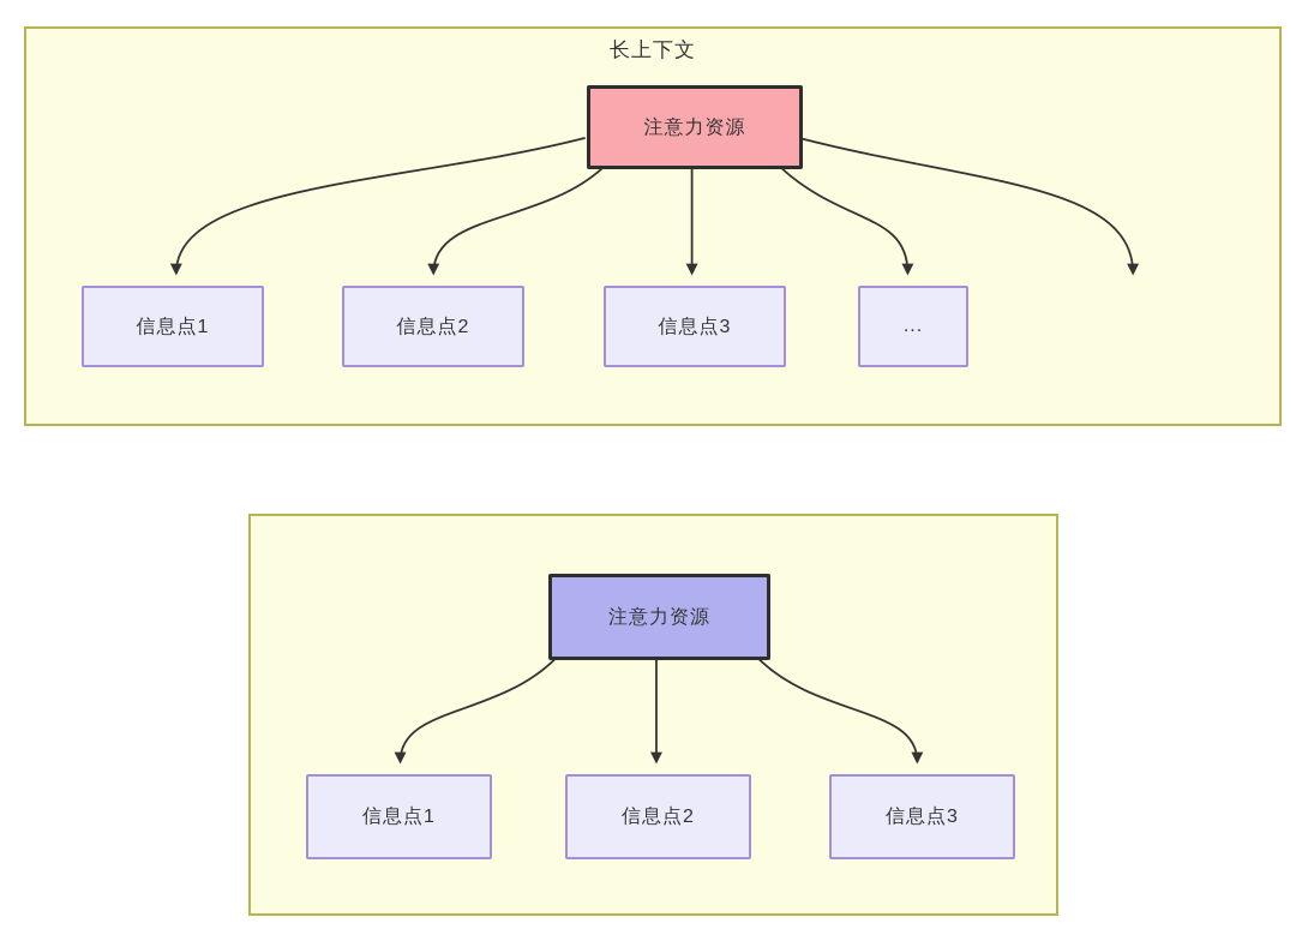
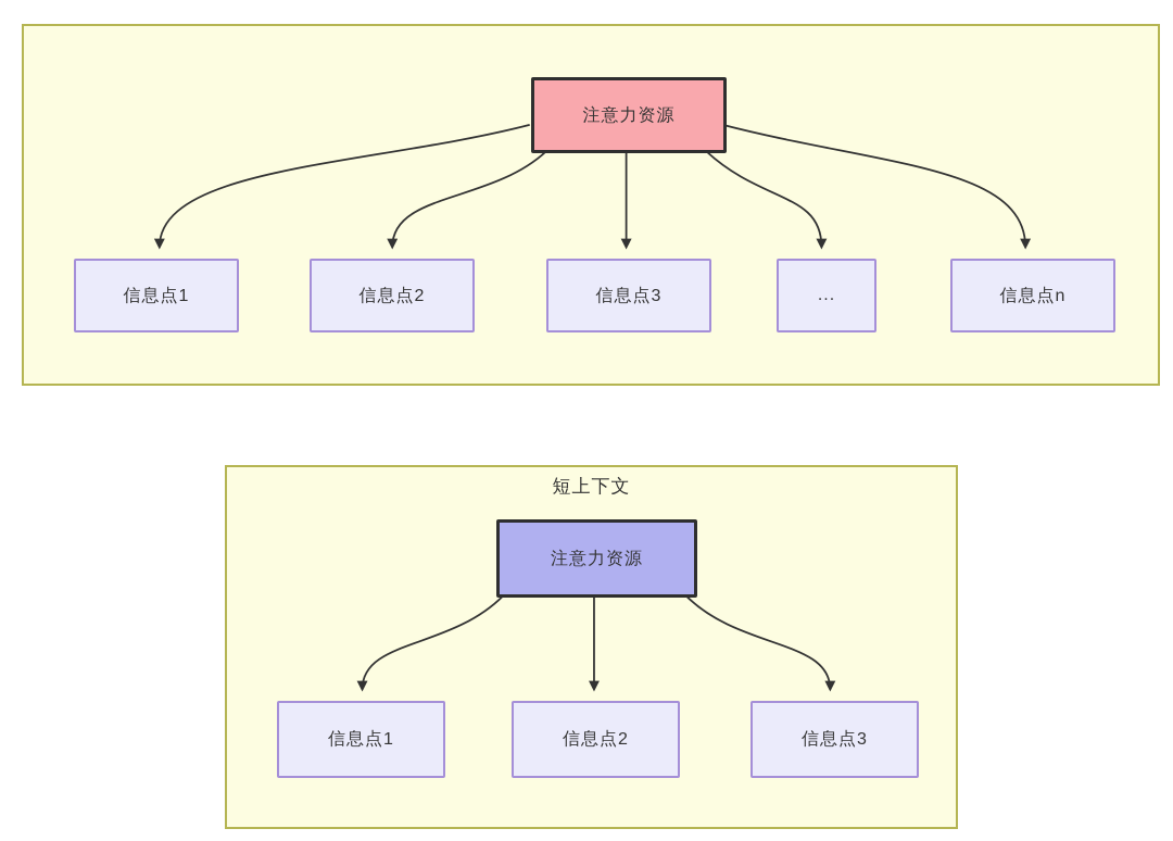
- 长上下文
  注意力资源
  信息点1
  信息点2
  信息点3
  ...
+ 信息点n
+ 短上下文
  注意力资源
  信息点1
  信息点2
  信息点3
